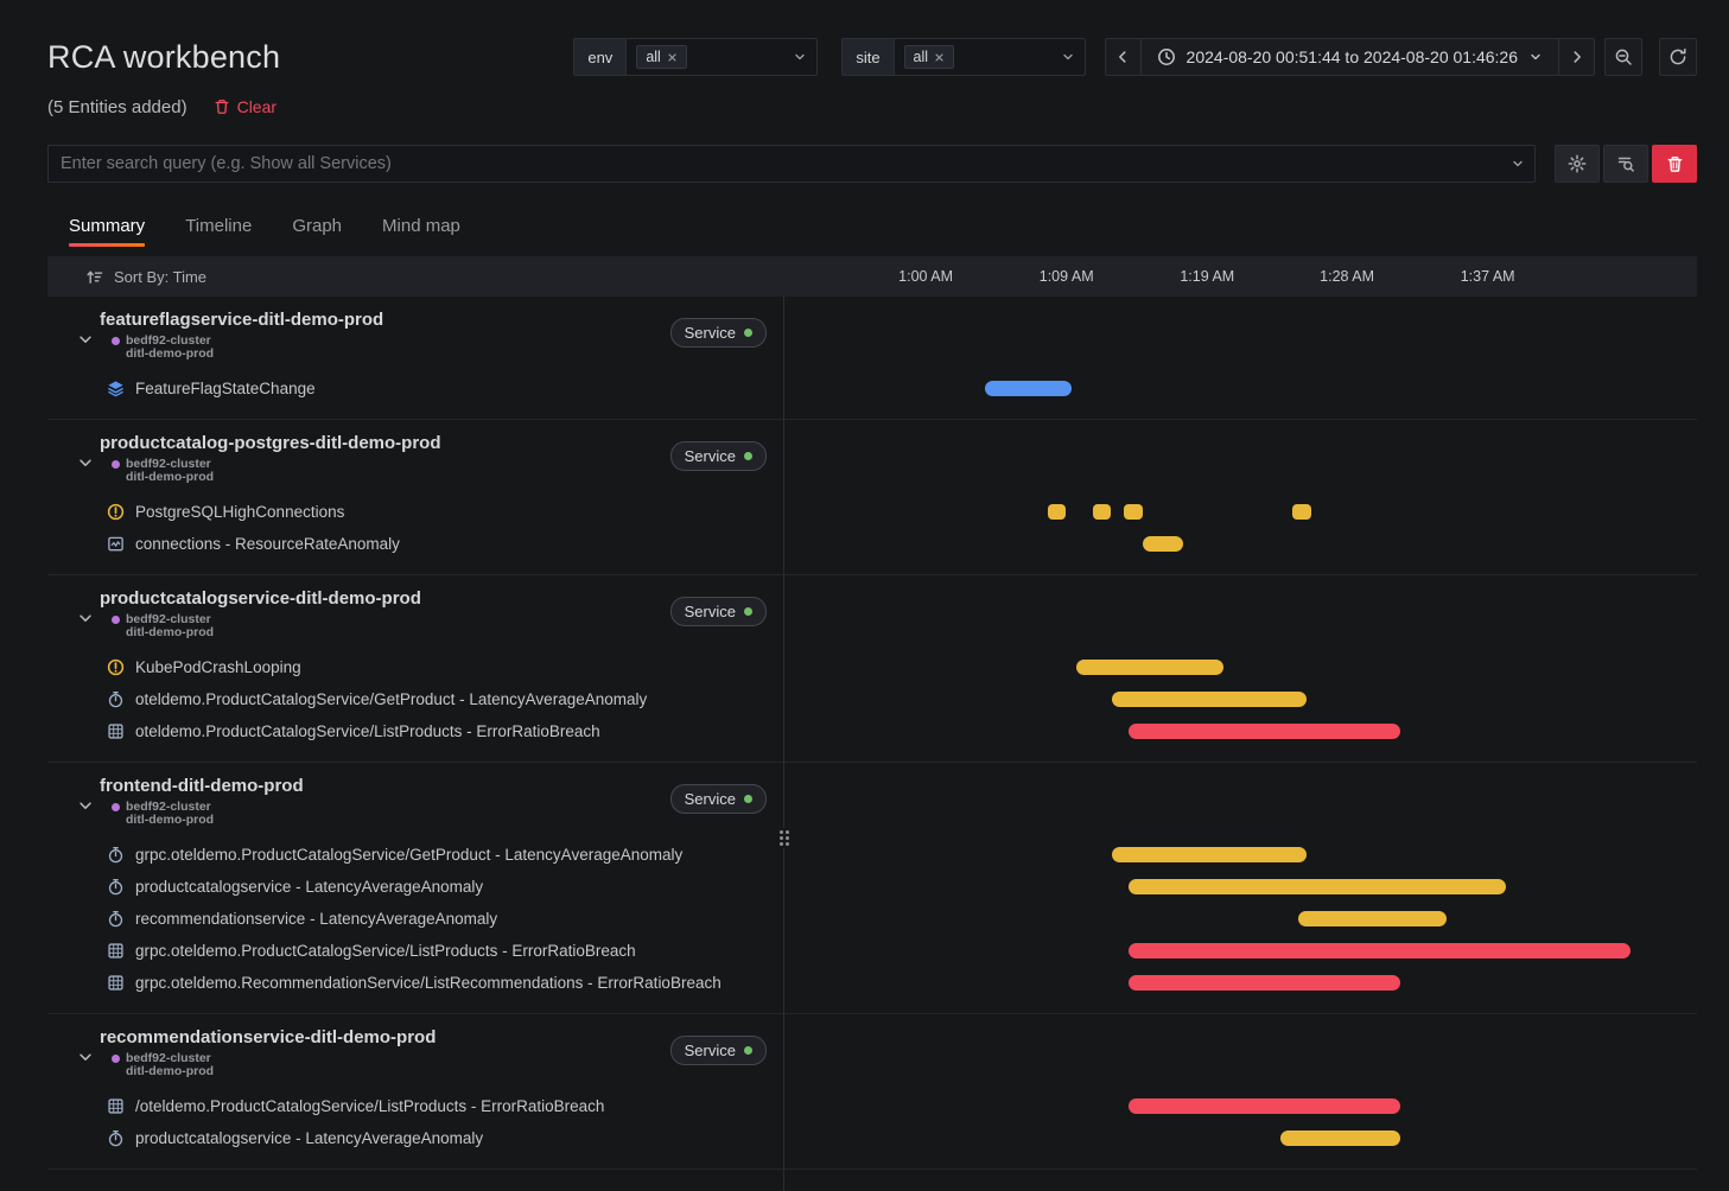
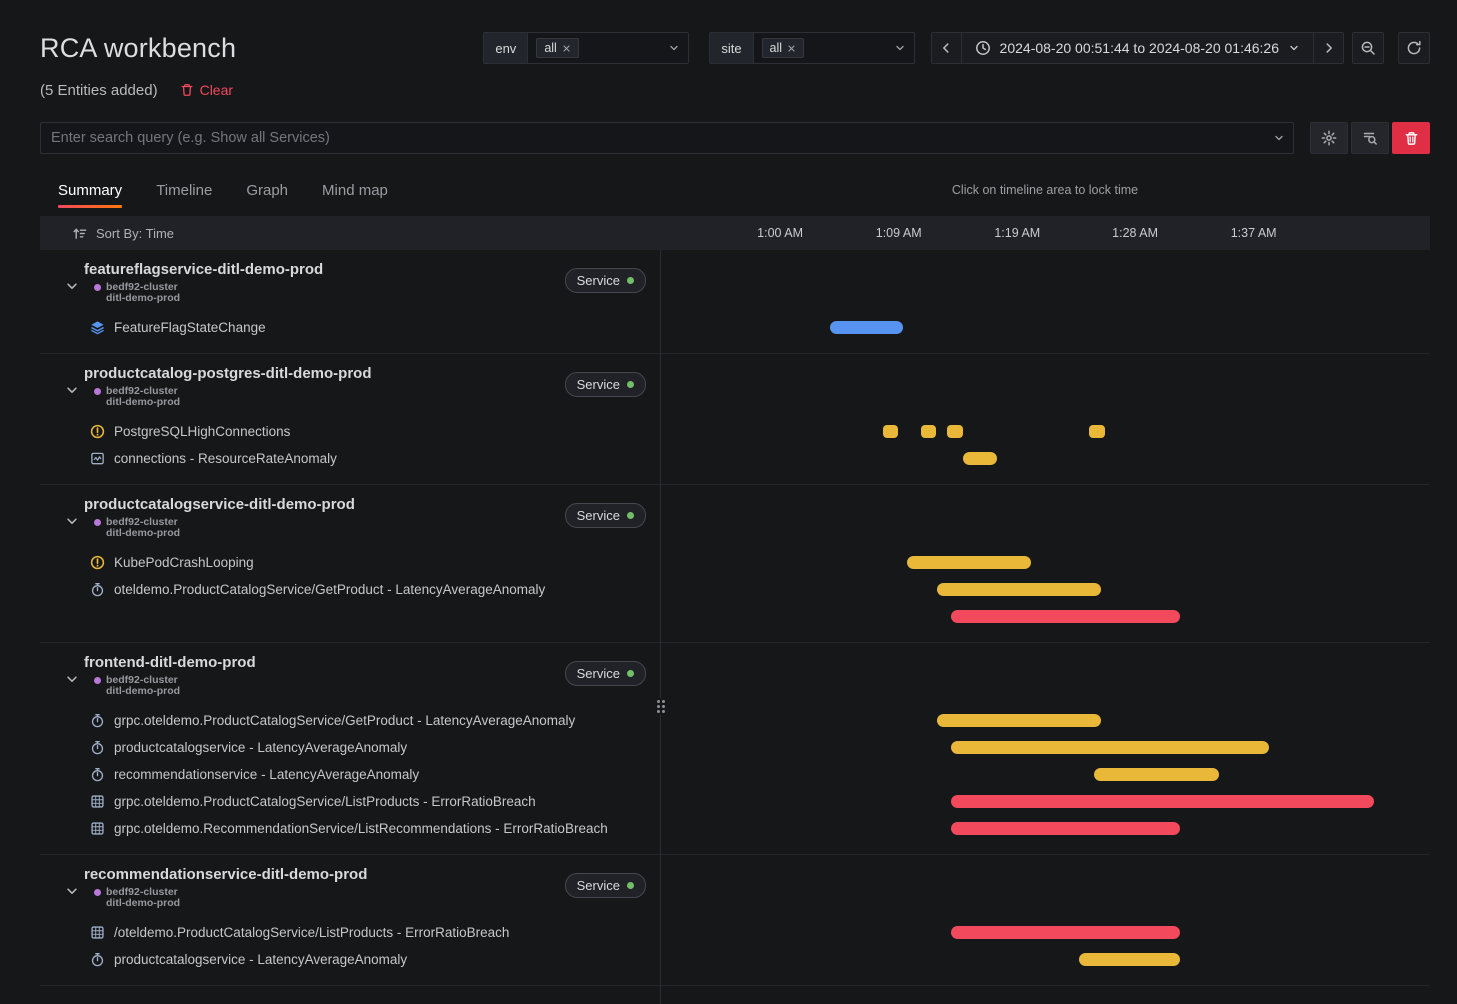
  RCA workbench
  env
  all
  site
  all
  2024-08-20 00:51:44 to 2024-08-20 01:46:26
  (5 Entities added)
  Clear
  Enter search query (e.g. Show all Services)
  Summary
  Timeline
  Graph
  Mind map
+ Click on timeline area to lock time
  Sort By: Time
  1:00 AM
  1:09 AM
  1:19 AM
  1:28 AM
  1:37 AM
  featureflagservice-ditl-demo-prod
  bedf92-cluster
  ditl-demo-prod
  Service
  FeatureFlagStateChange
  productcatalog-postgres-ditl-demo-prod
  bedf92-cluster
  ditl-demo-prod
  Service
  PostgreSQLHighConnections
  connections - ResourceRateAnomaly
  productcatalogservice-ditl-demo-prod
  bedf92-cluster
  ditl-demo-prod
  Service
  KubePodCrashLooping
  oteldemo.ProductCatalogService/GetProduct - LatencyAverageAnomaly
- oteldemo.ProductCatalogService/ListProducts - ErrorRatioBreach
  frontend-ditl-demo-prod
  bedf92-cluster
  ditl-demo-prod
  Service
  grpc.oteldemo.ProductCatalogService/GetProduct - LatencyAverageAnomaly
  productcatalogservice - LatencyAverageAnomaly
  recommendationservice - LatencyAverageAnomaly
  grpc.oteldemo.ProductCatalogService/ListProducts - ErrorRatioBreach
  grpc.oteldemo.RecommendationService/ListRecommendations - ErrorRatioBreach
  recommendationservice-ditl-demo-prod
  bedf92-cluster
  ditl-demo-prod
  Service
  /oteldemo.ProductCatalogService/ListProducts - ErrorRatioBreach
  productcatalogservice - LatencyAverageAnomaly
